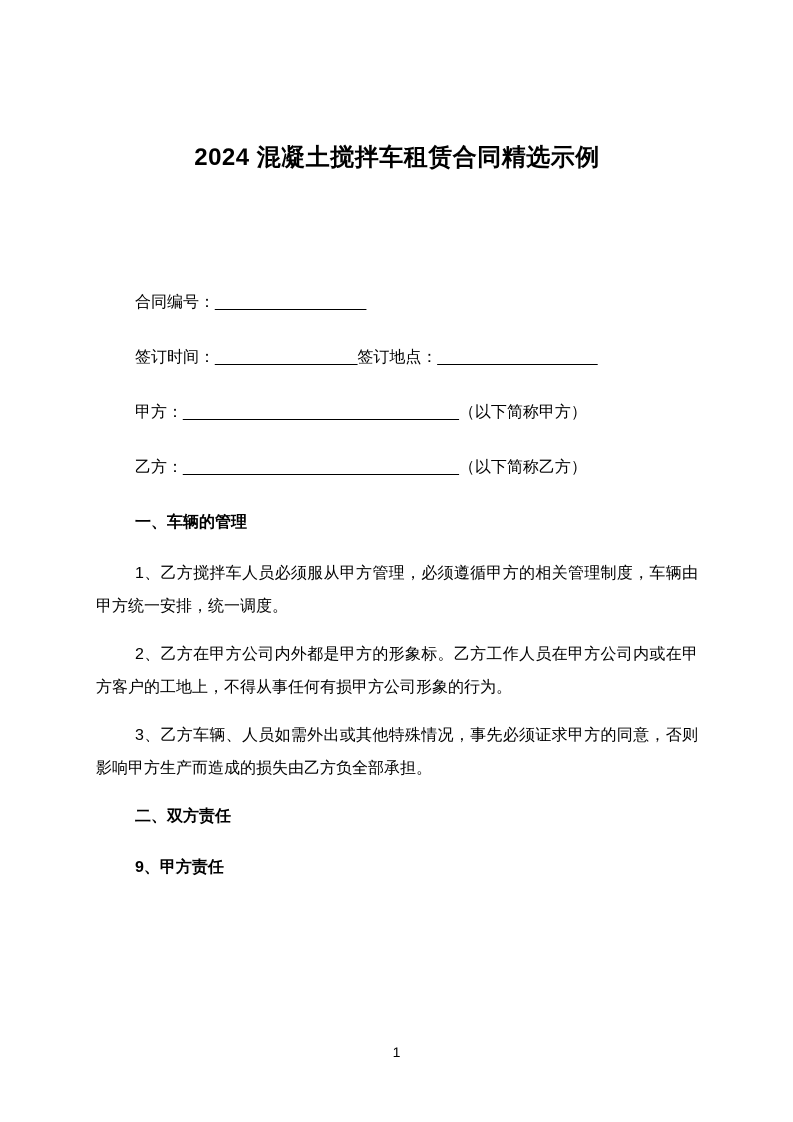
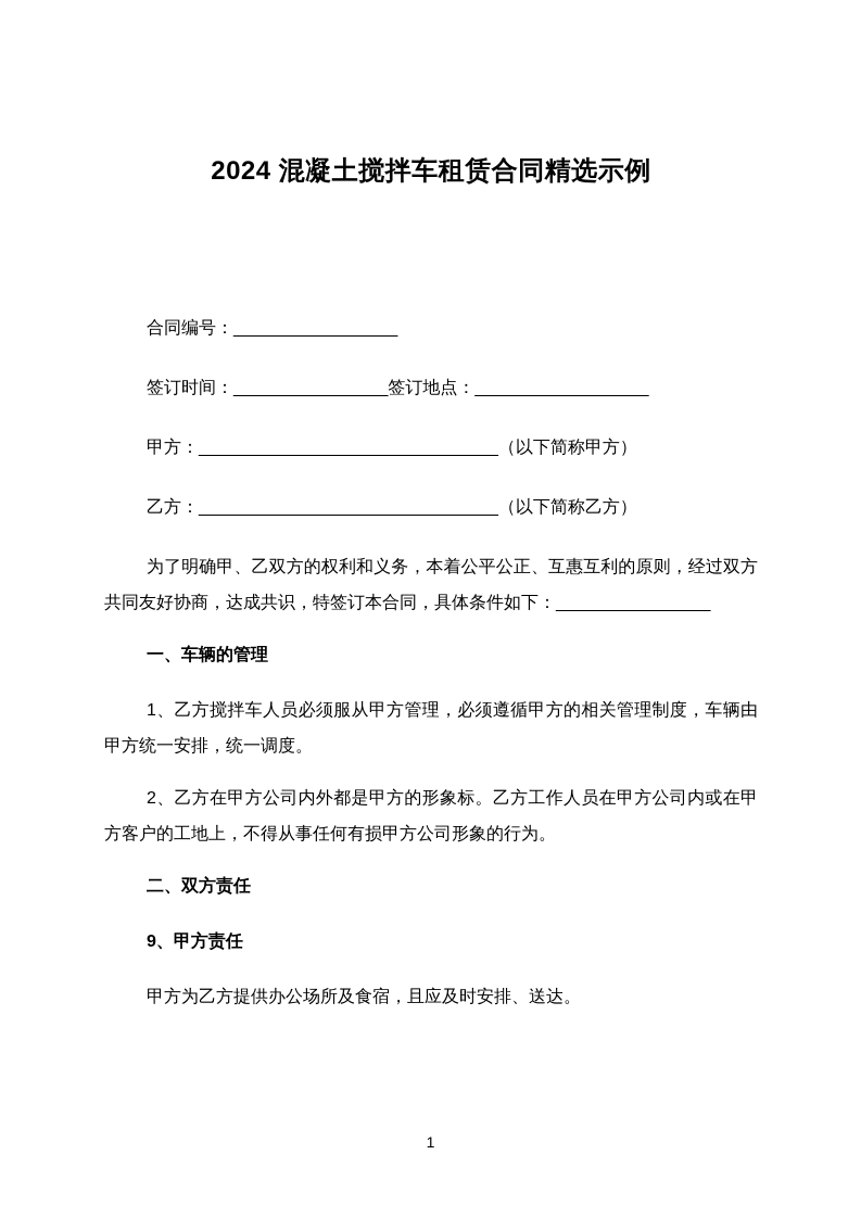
  2024 混凝土搅拌车租赁合同精选示例
  合同编号：_________________
  签订时间：________________签订地点：__________________
  甲方：_______________________________（以下简称甲方）
  乙方：_______________________________（以下简称乙方）
+ 为了明确甲、乙双方的权利和义务，本着公平公正、互惠互利的原则，经过双方共同友好协商，达成共识，特签订本合同，具体条件如下：________________
  一、车辆的管理
  1、乙方搅拌车人员必须服从甲方管理，必须遵循甲方的相关管理制度，车辆由甲方统一安排，统一调度。
  2、乙方在甲方公司内外都是甲方的形象标。乙方工作人员在甲方公司内或在甲方客户的工地上，不得从事任何有损甲方公司形象的行为。
- 3、乙方车辆、人员如需外出或其他特殊情况，事先必须证求甲方的同意，否则影响甲方生产而造成的损失由乙方负全部承担。
  二、双方责任
  9、甲方责任
+ 甲方为乙方提供办公场所及食宿，且应及时安排、送达。
  1
